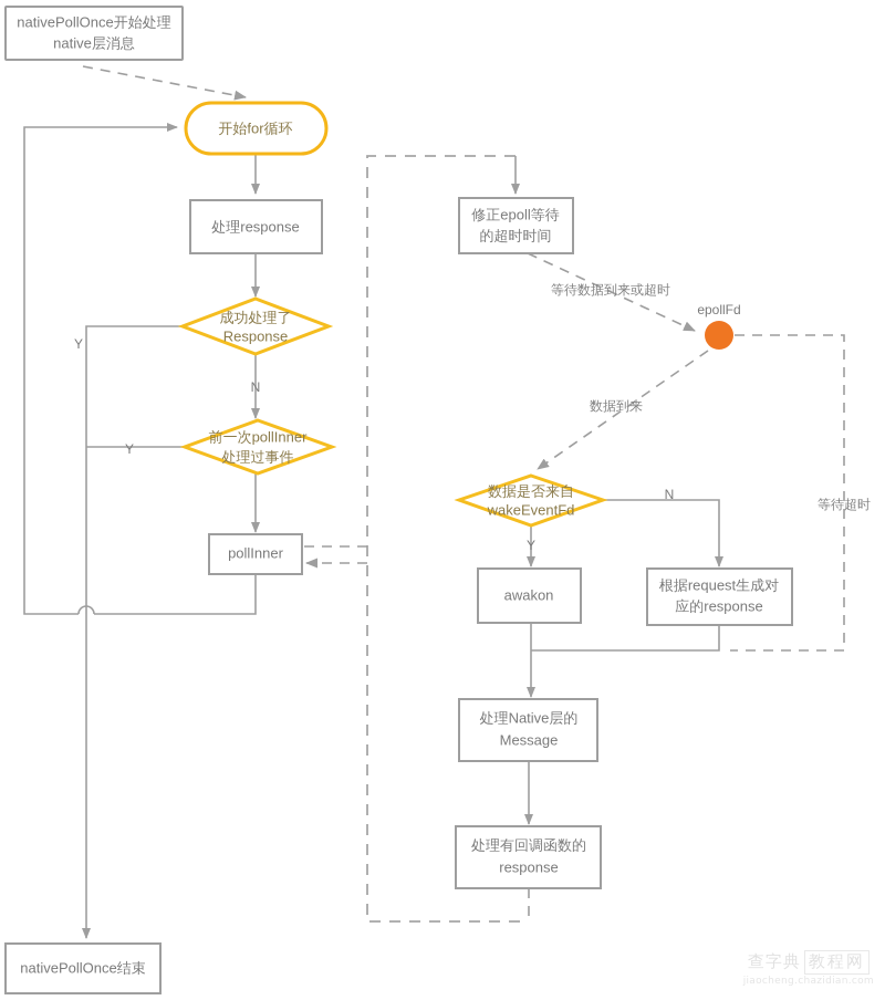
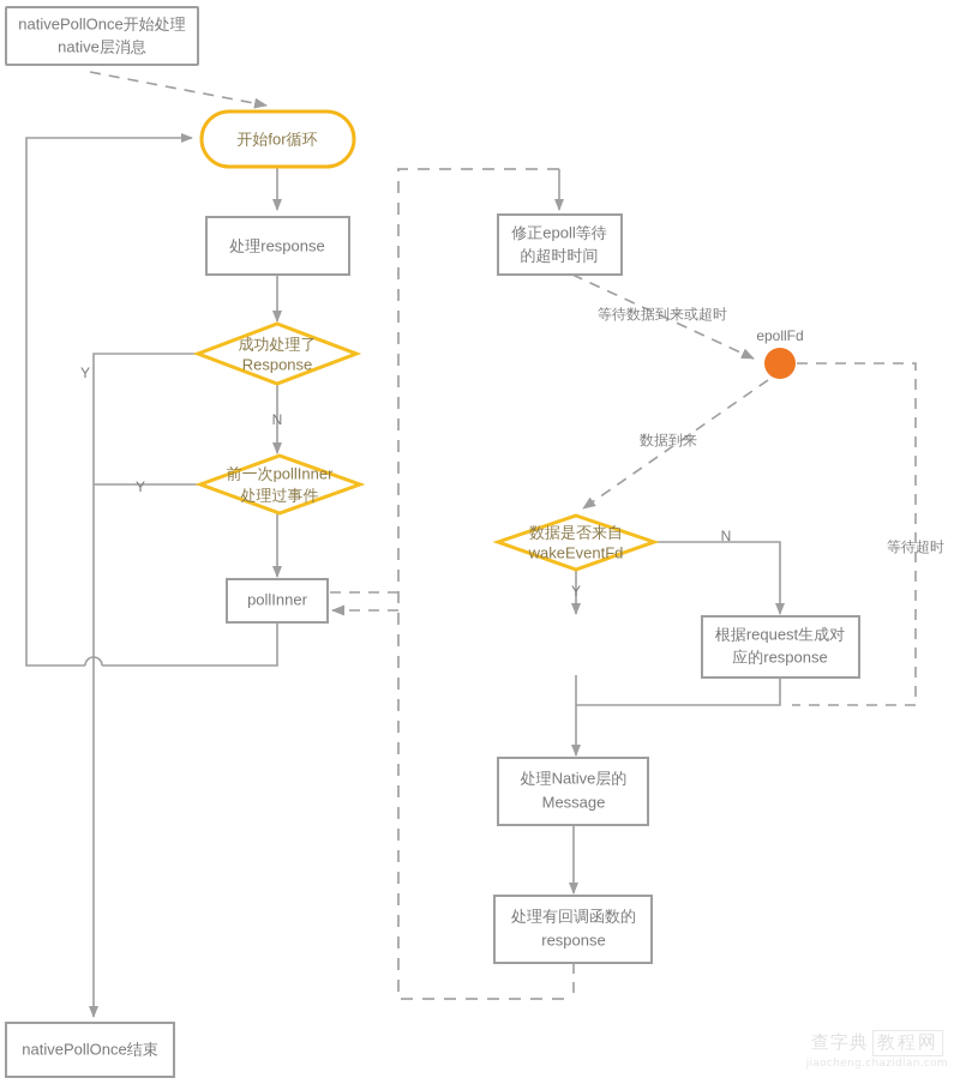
  nativePollOnce开始处理
  native层消息
  开始for循环
  处理response
  成功处理了
  Response
  前一次pollInner
  处理过事件
  pollInner
  nativePollOnce结束
  修正epoll等待
  的超时时间
  epollFd
  数据是否来自
  wakeEventFd
- awakon
  根据request生成对
  应的response
  处理Native层的
  Message
  处理有回调函数的
  response
  Y
  N
  Y
  Y
  N
  等待数据到来或超时
  数据到来
  等待超时
  查字典
  教程网
  jiaocheng.chazidian.com
